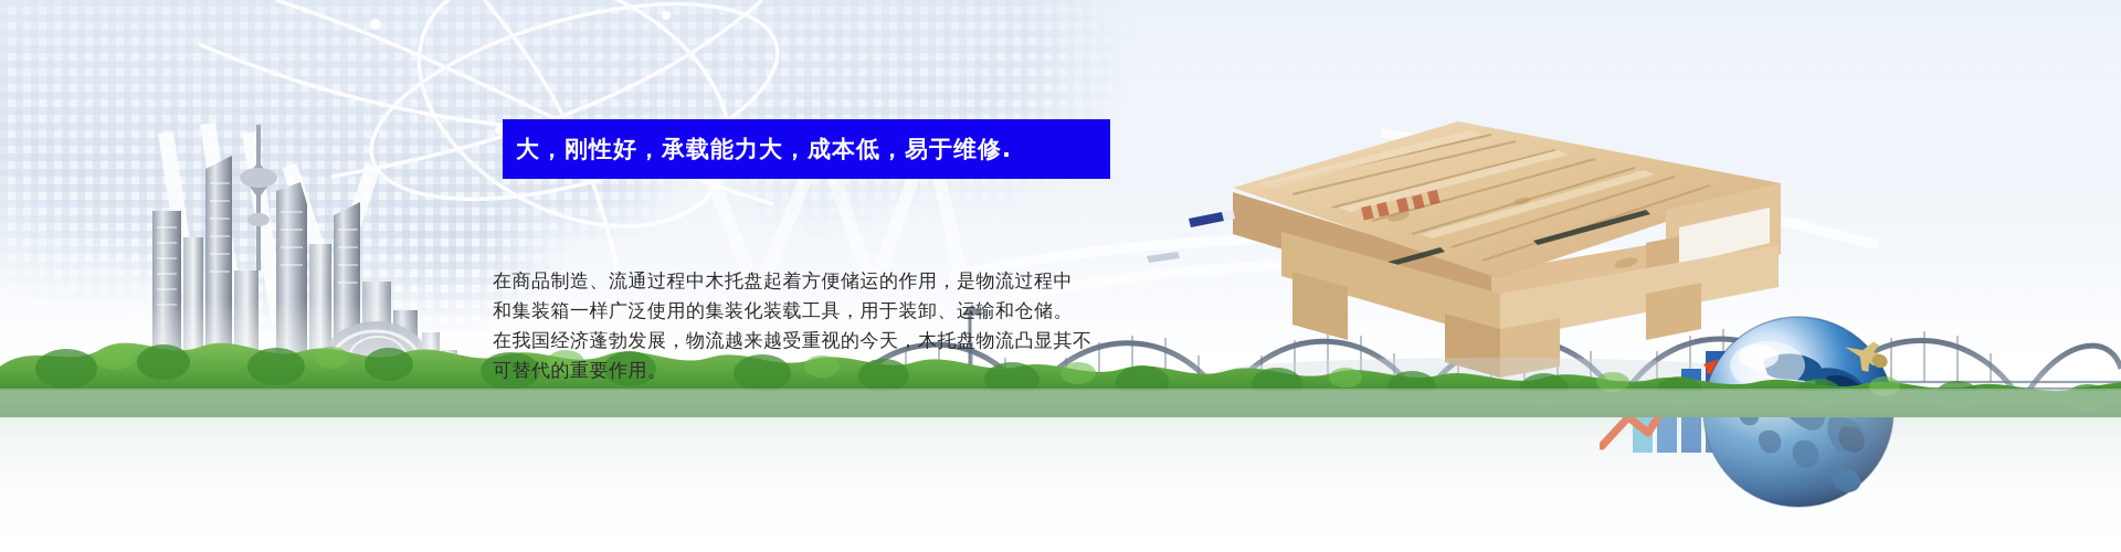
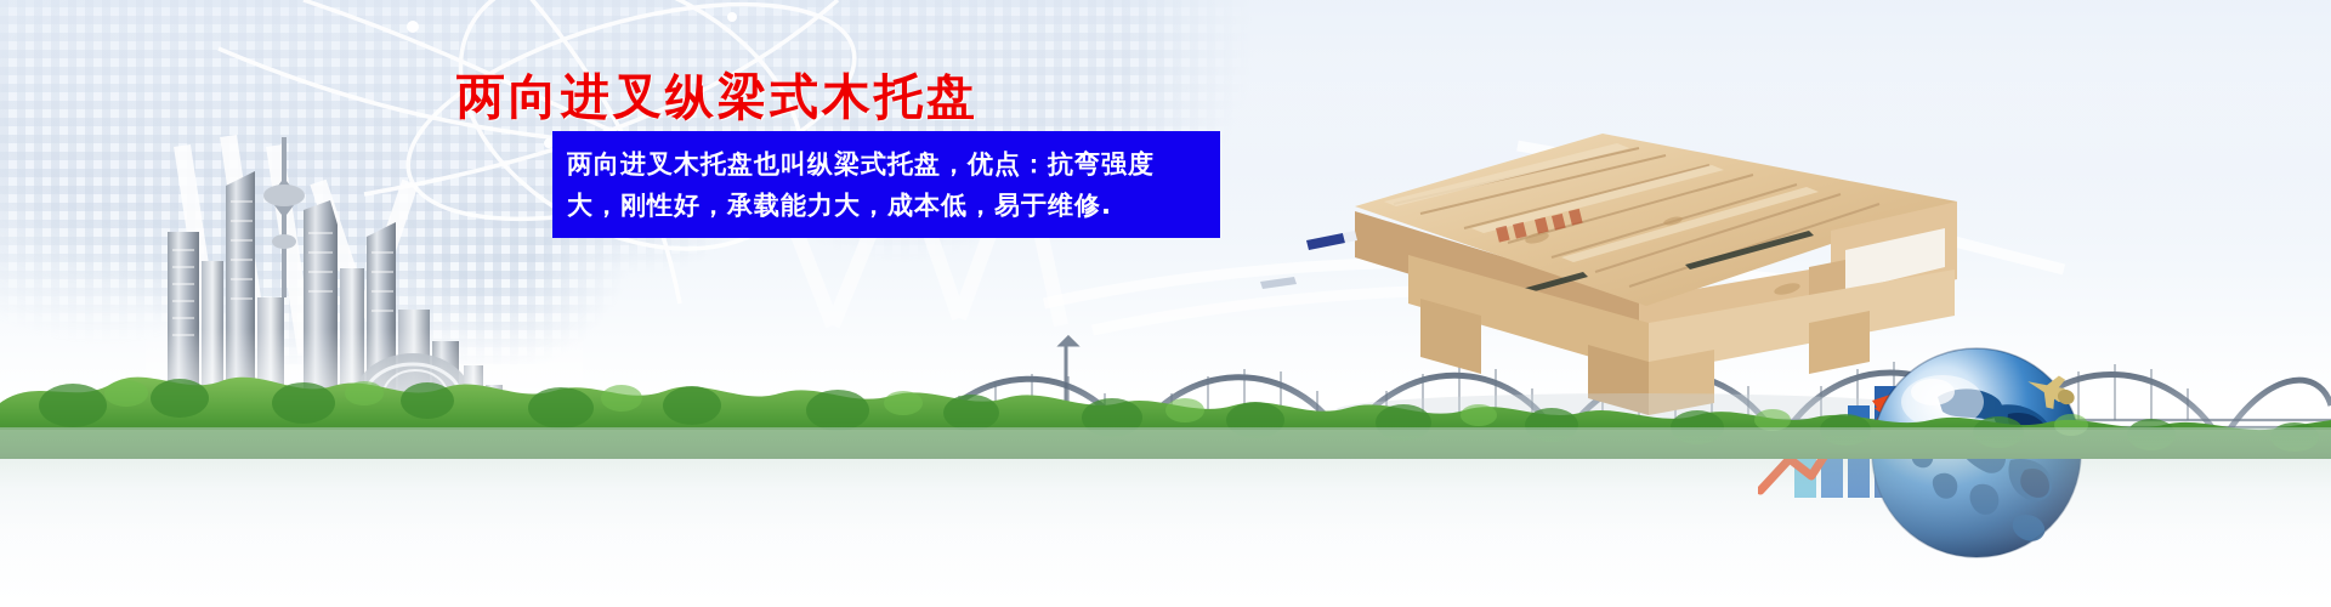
+ 两向进叉纵梁式木托盘
+ 两向进叉木托盘也叫纵梁式托盘，优点：抗弯强度
  大，刚性好，承载能力大，成本低，易于维修.
- 在商品制造、流通过程中木托盘起着方便储运的作用，是物流过程中
- 和集装箱一样广泛使用的集装化装载工具，用于装卸、运输和仓储。
- 在我国经济蓬勃发展，物流越来越受重视的今天，木托盘物流凸显其不
- 可替代的重要作用。
